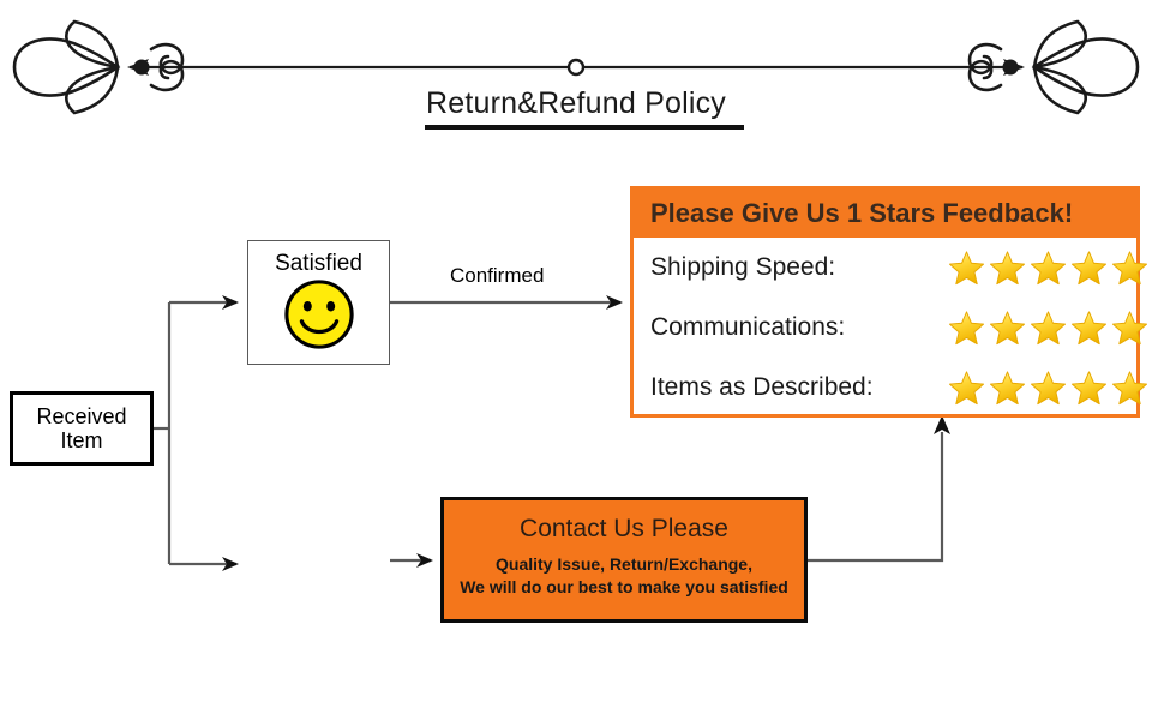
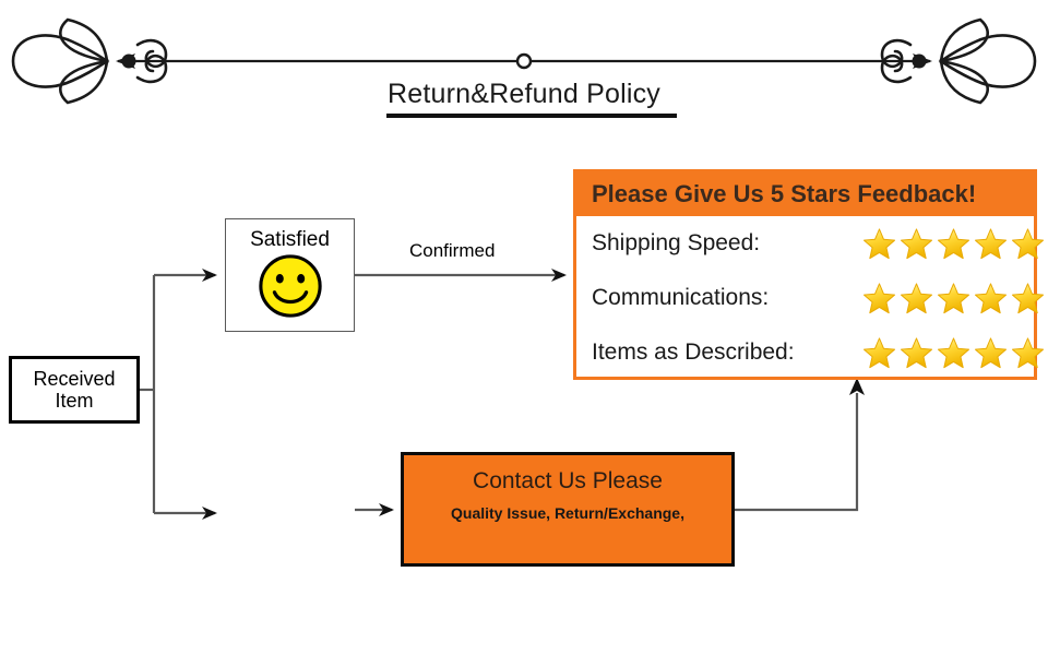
  Return&Refund Policy
  Received
  Item
  Satisfied
  Confirmed
- Please Give Us 1 Stars Feedback!
+ Please Give Us 5 Stars Feedback!
  Shipping Speed:
  Communications:
  Items as Described:
  Contact Us Please
  Quality Issue, Return/Exchange,
- We will do our best to make you satisfied
